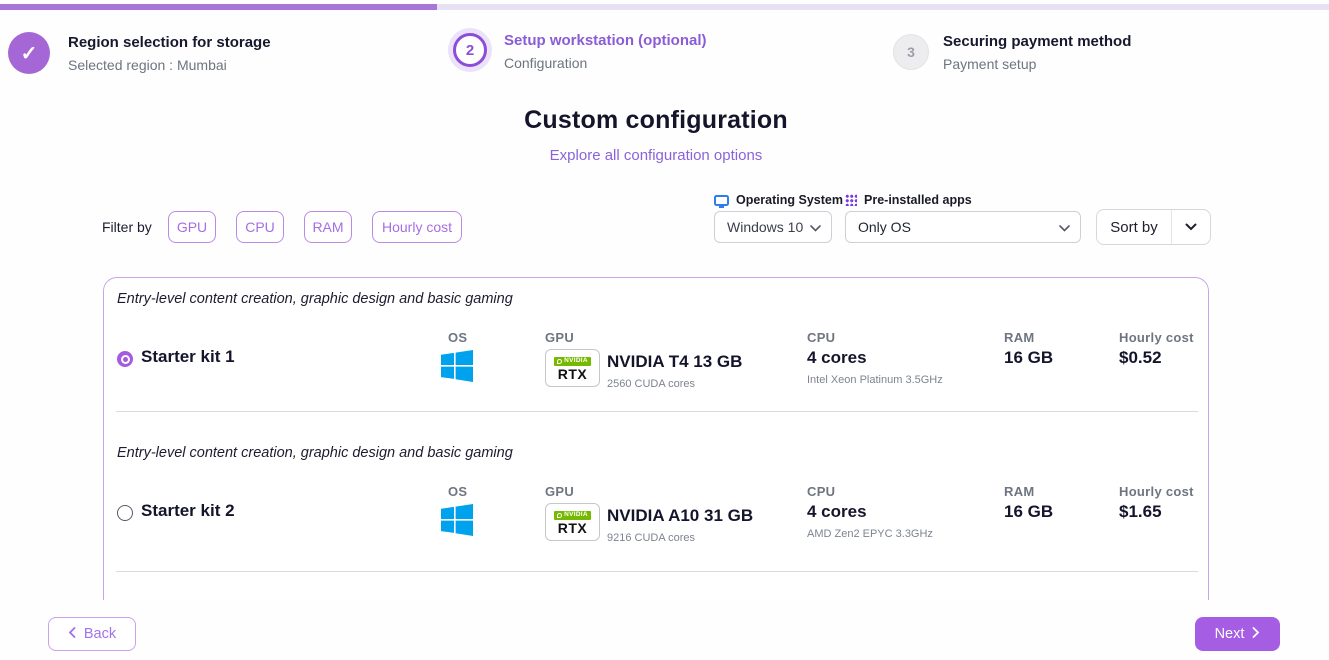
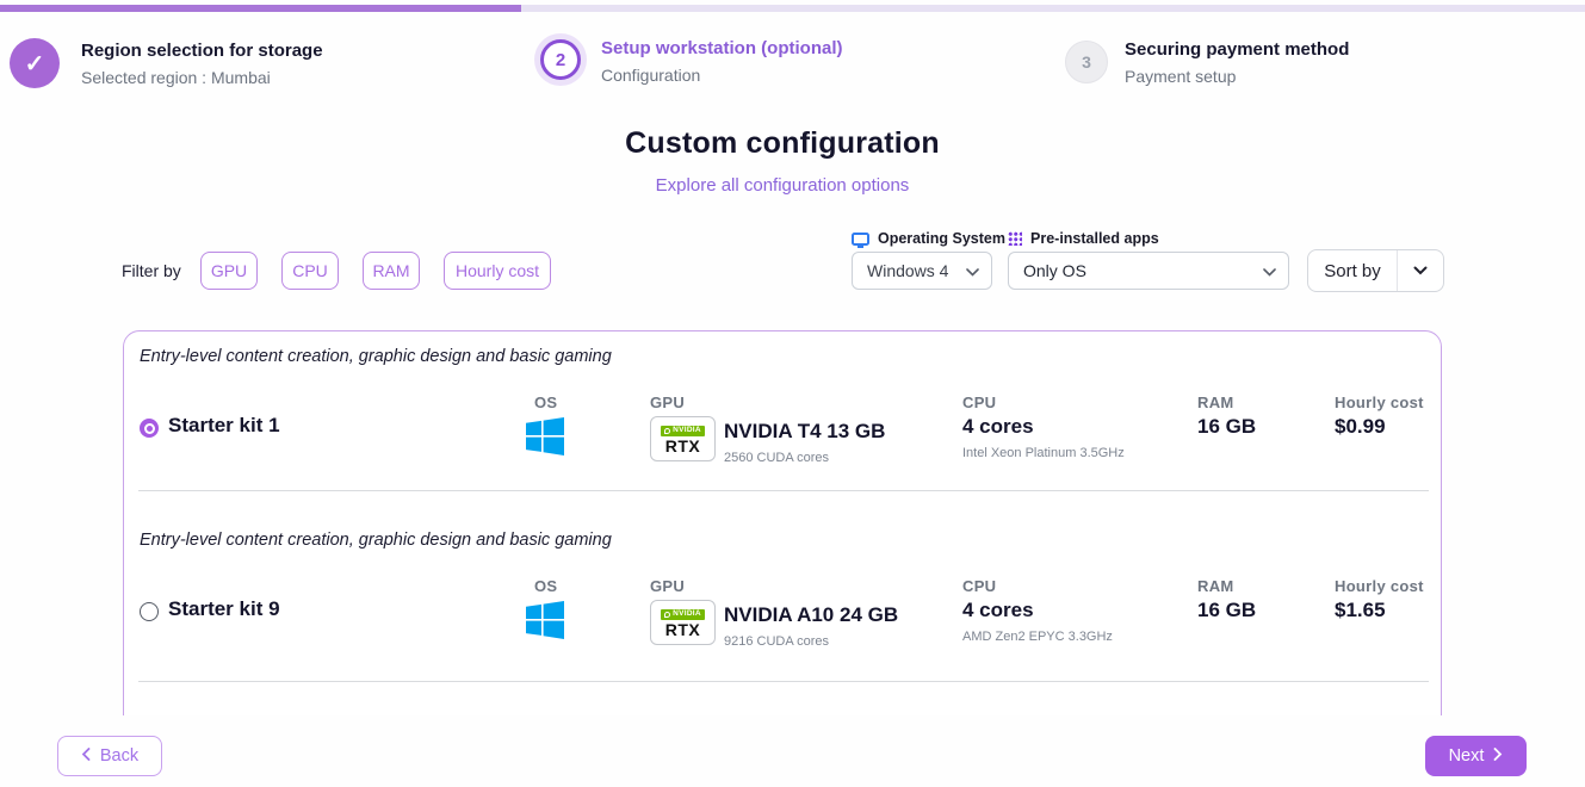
  ✓
  Region selection for storage
  Selected region : Mumbai
  2
  Setup workstation (optional)
  Configuration
  3
  Securing payment method
  Payment setup
  Custom configuration
  Explore all configuration options
  Filter by
  GPU
  CPU
  RAM
  Hourly cost
  Operating System
- Windows 10
+ Windows 4
  Pre-installed apps
  Only OS
  Sort by
  Entry-level content creation, graphic design and basic gaming
  OS
  GPU
  CPU
  RAM
  Hourly cost
  Starter kit 1
  RTX
  NVIDIA T4 13 GB
  2560 CUDA cores
  4 cores
  Intel Xeon Platinum 3.5GHz
  16 GB
- $0.52
+ $0.99
  Entry-level content creation, graphic design and basic gaming
  OS
  GPU
  CPU
  RAM
  Hourly cost
- Starter kit 2
+ Starter kit 9
  RTX
- NVIDIA A10 31 GB
+ NVIDIA A10 24 GB
  9216 CUDA cores
  4 cores
  AMD Zen2 EPYC 3.3GHz
  16 GB
  $1.65
  Back
  Next
